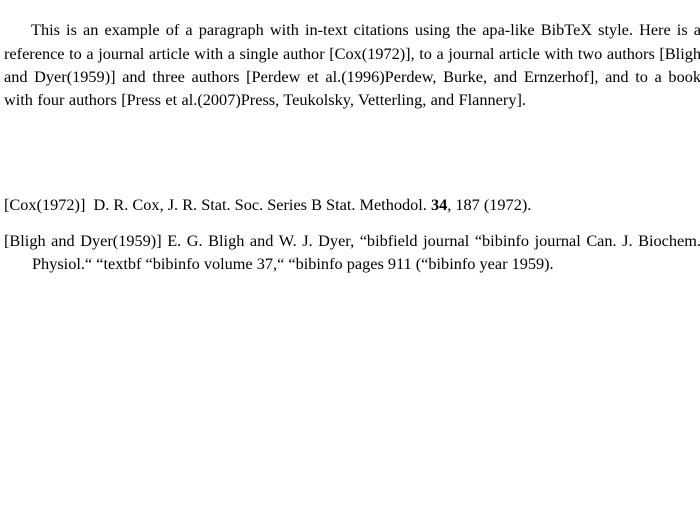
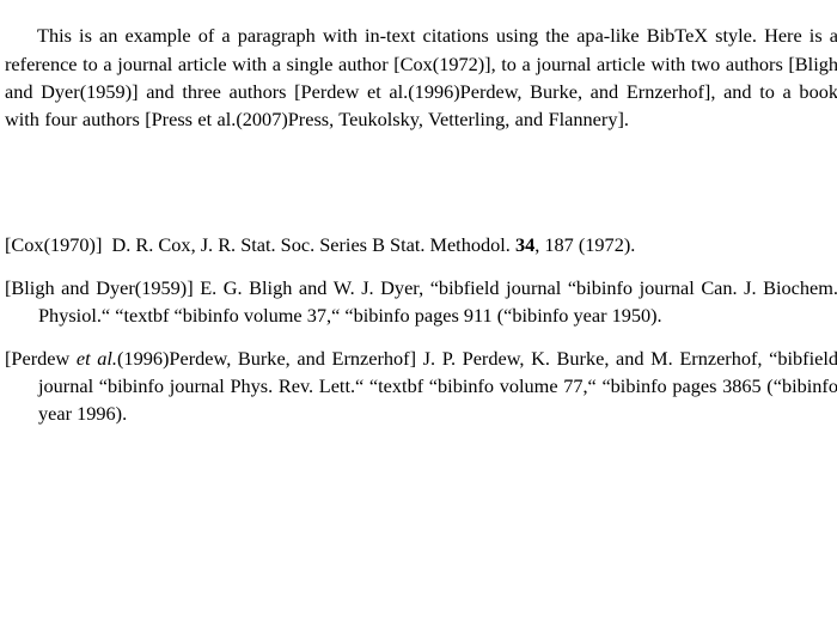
  This is an example of a paragraph with in-text citations using the apa-like BibTeX style. Here is a reference to a journal article with a single author [Cox(1972)], to a journal article with two authors [Bligh and Dyer(1959)] and three authors [Perdew et al.(1996)Perdew, Burke, and Ernzerhof], and to a book with four authors [Press et al.(2007)Press, Teukolsky, Vetterling, and Flannery].
- [Cox(1972)] D. R. Cox, J. R. Stat. Soc. Series B Stat. Methodol. 34, 187 (1972).
+ [Cox(1970)] D. R. Cox, J. R. Stat. Soc. Series B Stat. Methodol. 34, 187 (1972).
- [Bligh and Dyer(1959)] E. G. Bligh and W. J. Dyer, “bibfield journal “bibinfo journal Can. J. Biochem. Physiol.“ “textbf “bibinfo volume 37,“ “bibinfo pages 911 (“bibinfo year 1959).
+ [Bligh and Dyer(1959)] E. G. Bligh and W. J. Dyer, “bibfield journal “bibinfo journal Can. J. Biochem. Physiol.“ “textbf “bibinfo volume 37,“ “bibinfo pages 911 (“bibinfo year 1950).
+ [Perdew et al.(1996)Perdew, Burke, and Ernzerhof] J. P. Perdew, K. Burke, and M. Ernzerhof, “bibfield journal “bibinfo journal Phys. Rev. Lett.“ “textbf “bibinfo volume 77,“ “bibinfo pages 3865 (“bibinfo year 1996).
